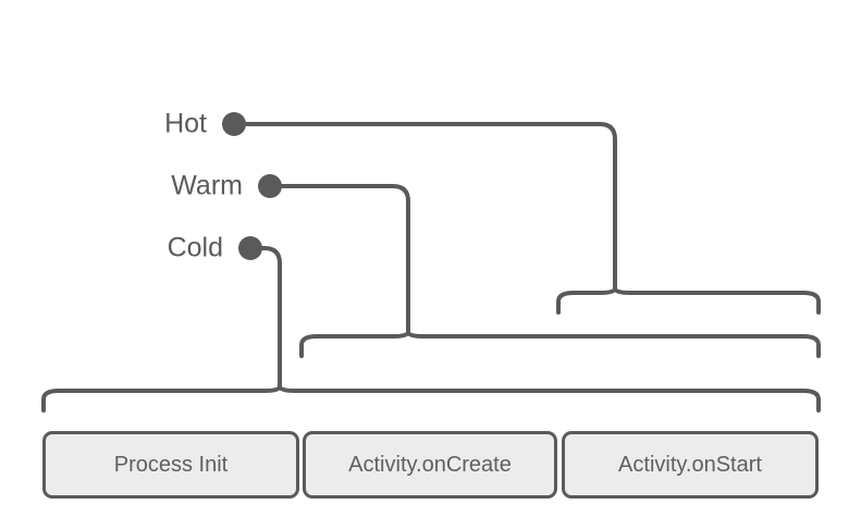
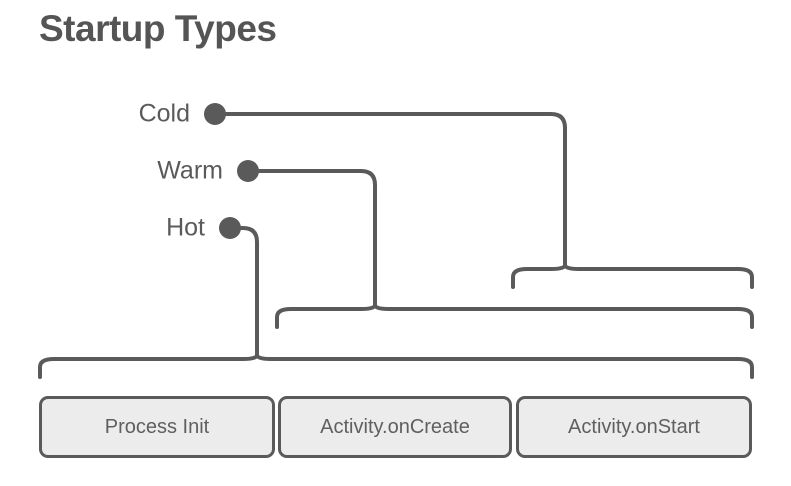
+ Startup Types
- Hot
+ Cold
  Warm
- Cold
+ Hot
  Process Init
  Activity.onCreate
  Activity.onStart
